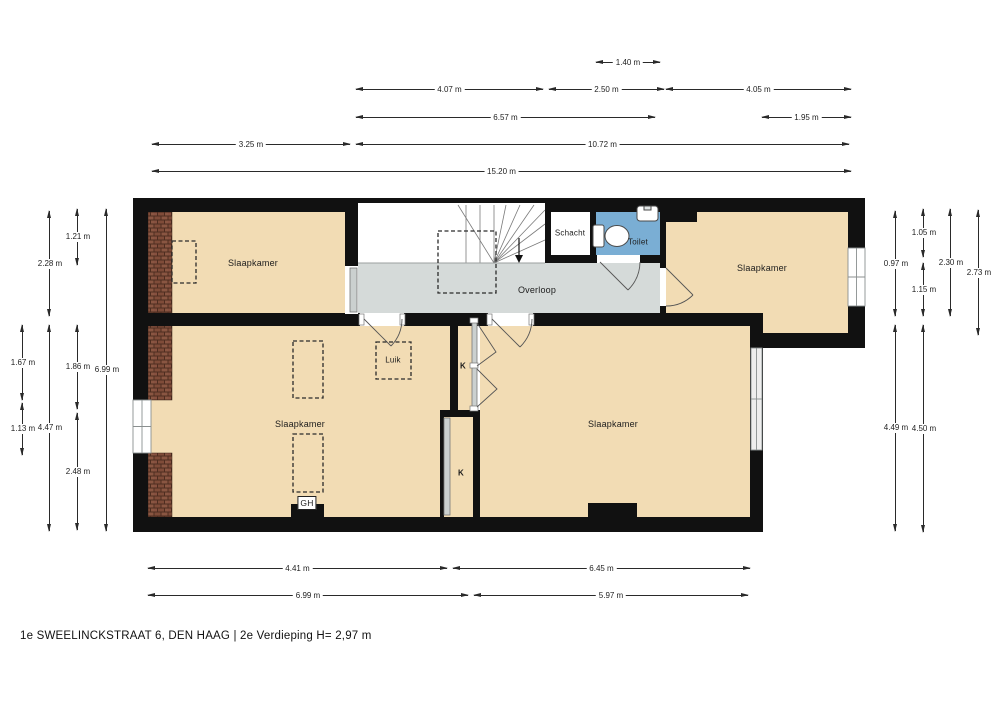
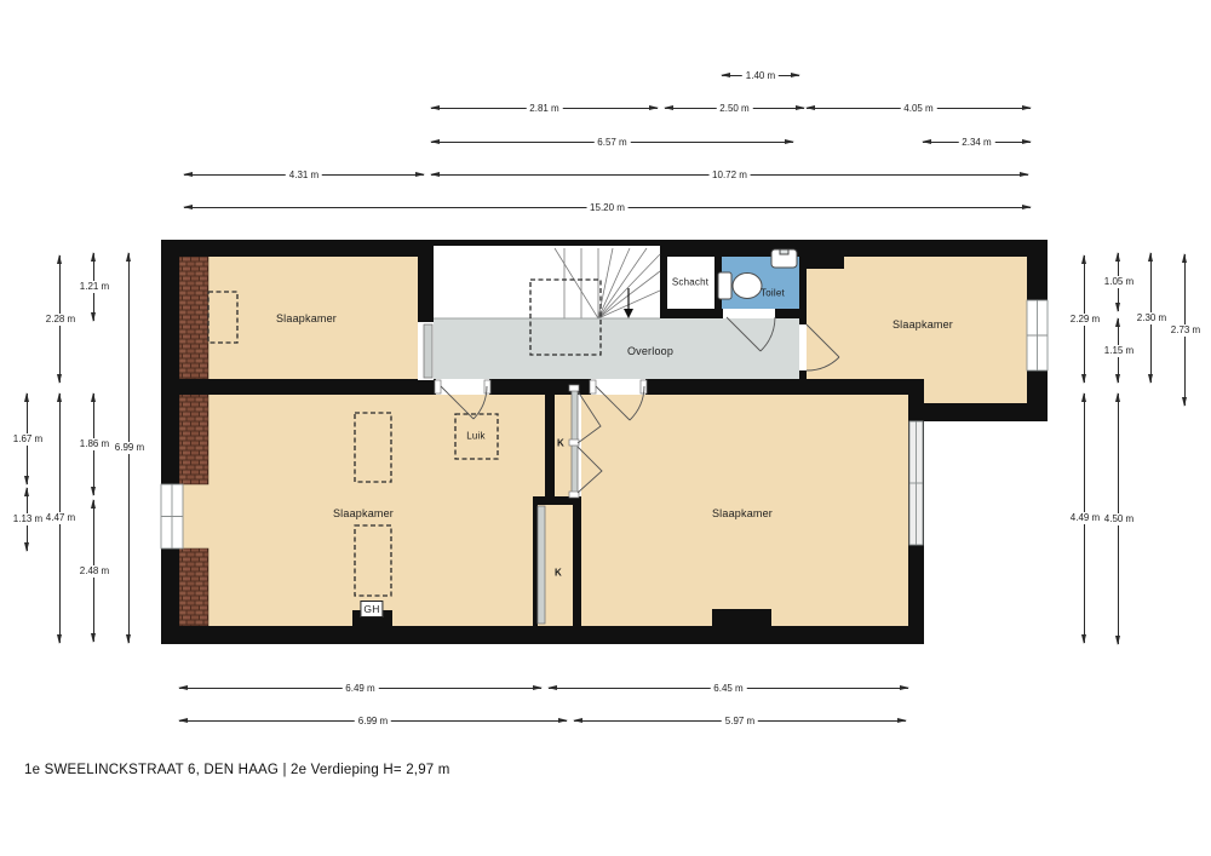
  Slaapkamer
  Slaapkamer
  Slaapkamer
  Slaapkamer
  Overloop
  Schacht
  Toilet
  Luik
  K
  K
  GH
  1.40 m
- 4.07 m
+ 2.81 m
  2.50 m
  4.05 m
  6.57 m
- 1.95 m
+ 2.34 m
- 3.25 m
+ 4.31 m
  10.72 m
  15.20 m
- 4.41 m
+ 6.49 m
  6.45 m
  6.99 m
  5.97 m
  1.67 m
  1.13 m
  2.28 m
  4.47 m
  1.21 m
  1.86 m
  2.48 m
  6.99 m
- 0.97 m
+ 2.29 m
  4.49 m
  1.05 m
  1.15 m
  4.50 m
  2.30 m
  2.73 m
  1e SWEELINCKSTRAAT 6, DEN HAAG | 2e Verdieping H= 2,97 m
